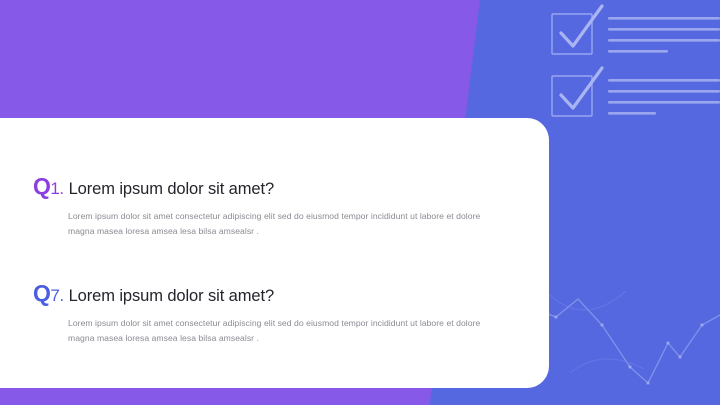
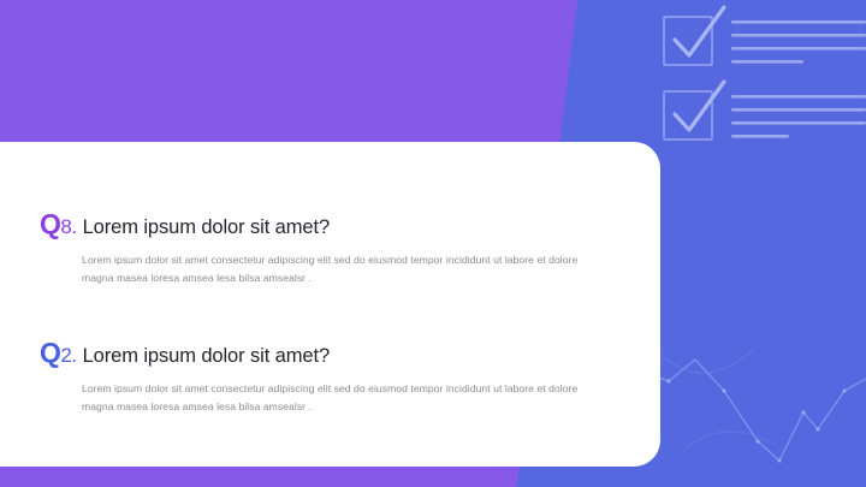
- Q1.
+ Q8.
  Lorem ipsum dolor sit amet?
  Lorem ipsum dolor sit amet consectetur adipiscing elit sed do eiusmod tempor incididunt ut labore et dolore magna masea loresa amsea lesa bilsa amsealsr .
- Q7.
+ Q2.
  Lorem ipsum dolor sit amet?
  Lorem ipsum dolor sit amet consectetur adipiscing elit sed do eiusmod tempor incididunt ut labore et dolore magna masea loresa amsea lesa bilsa amsealsr .
